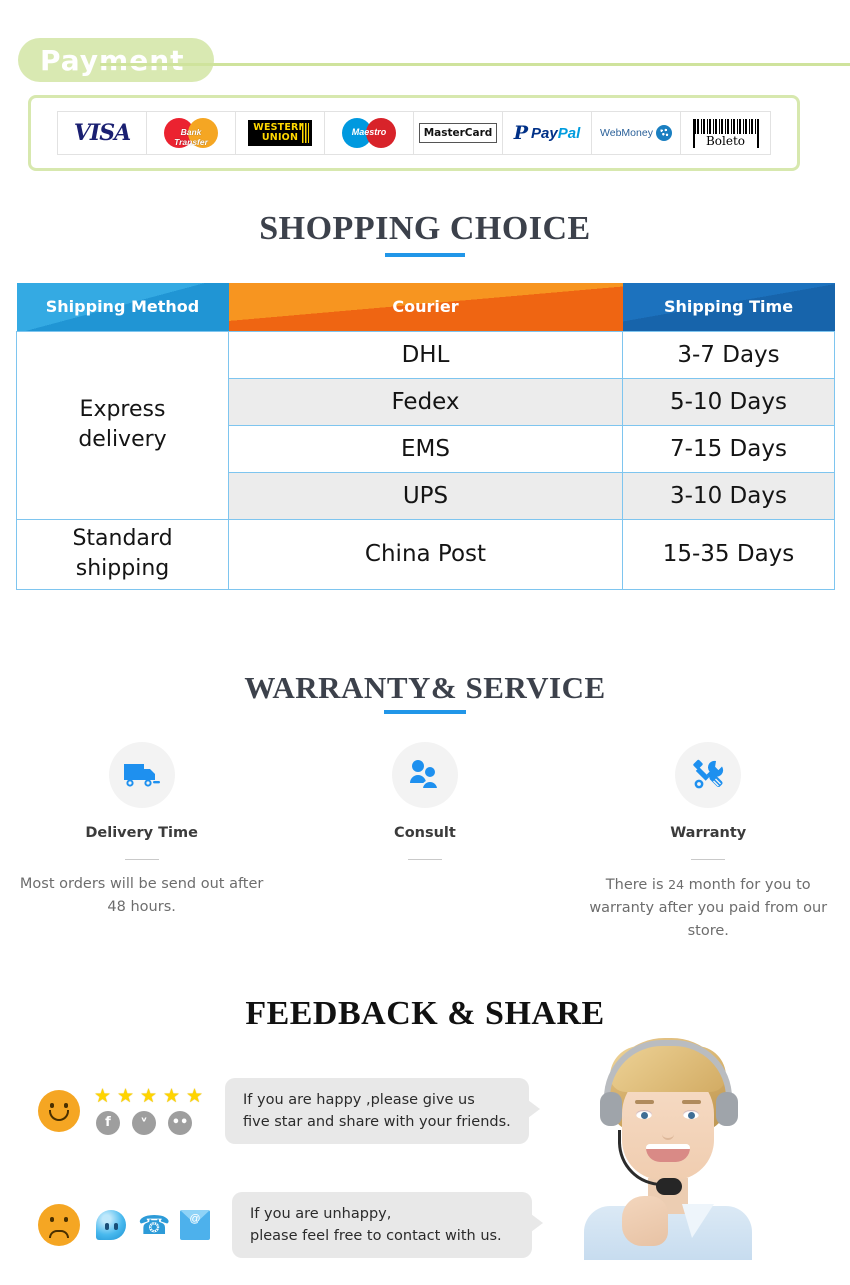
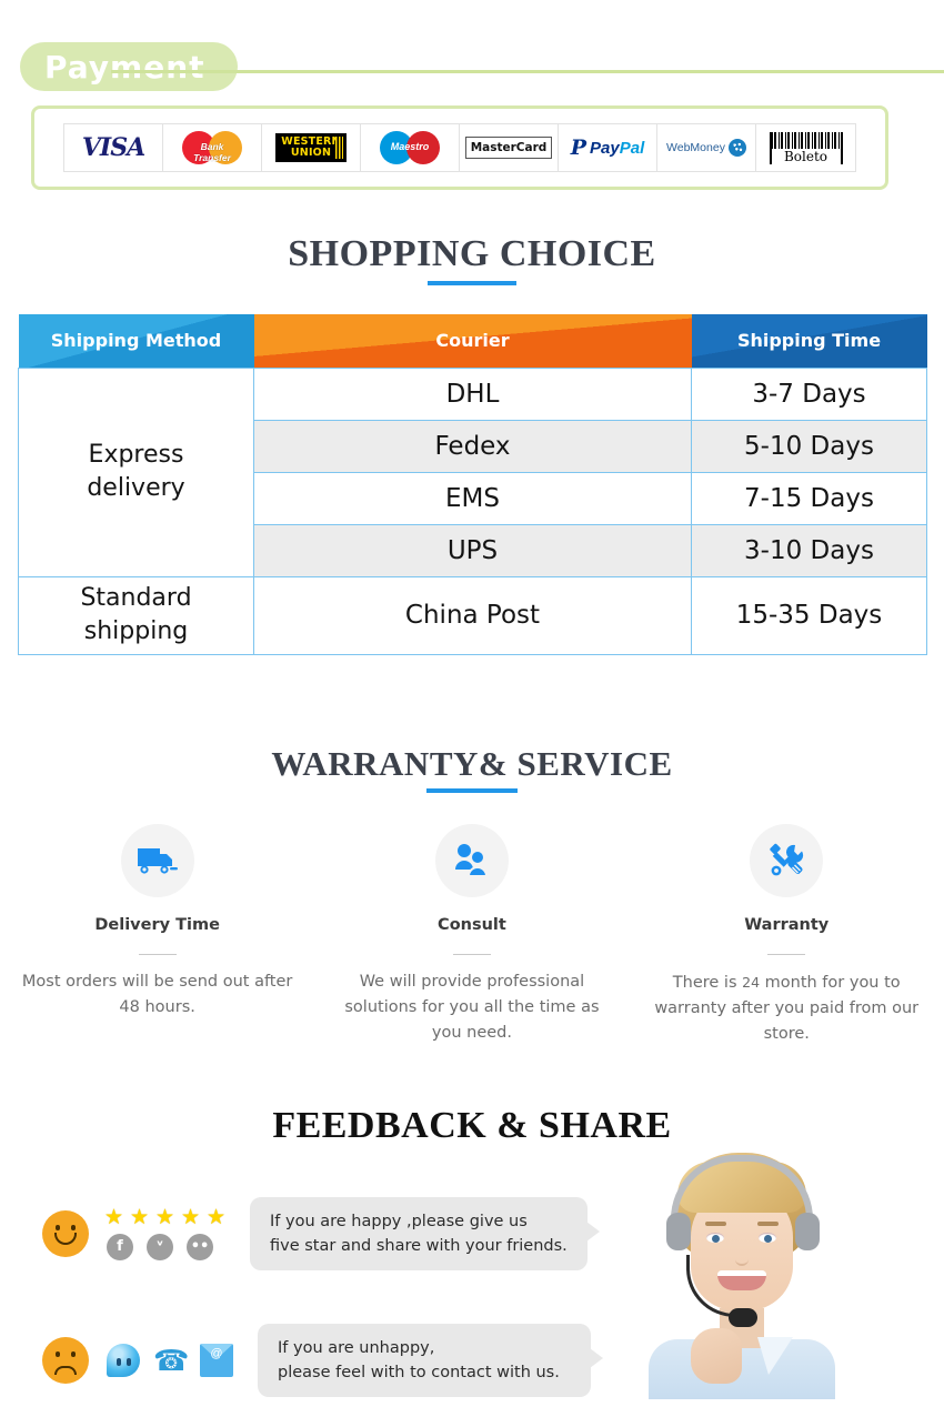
  Payment
  VISA
  Bank Transfer
  WESTER
  UNION
  Maestro
  MasterCard
  P
  Pay
  Pal
  WebMoney
  Boleto
  SHOPPING CHOICE
  Shipping Method	Courier	Shipping Time
  Express delivery	DHL	3-7 Days
  Fedex	5-10 Days
  EMS	7-15 Days
  UPS	3-10 Days
  Standard shipping	China Post	15-35 Days
  WARRANTY& SERVICE
  Delivery Time
  Most orders will be send out after 48 hours.
  Consult
+ We will provide professional solutions for you all the time as you need.
  Warranty
  There is 24 month for you to warranty after you paid from our store.
  FEEDBACK & SHARE
  ★
  ★
  ★
  ★
  ★
  f
  ᵛ
  ••
  If you are happy ,please give us
  five star and share with your friends.
  ☎
  @
  If you are unhappy,
- please feel free to contact with us.
+ please feel with to contact with us.
